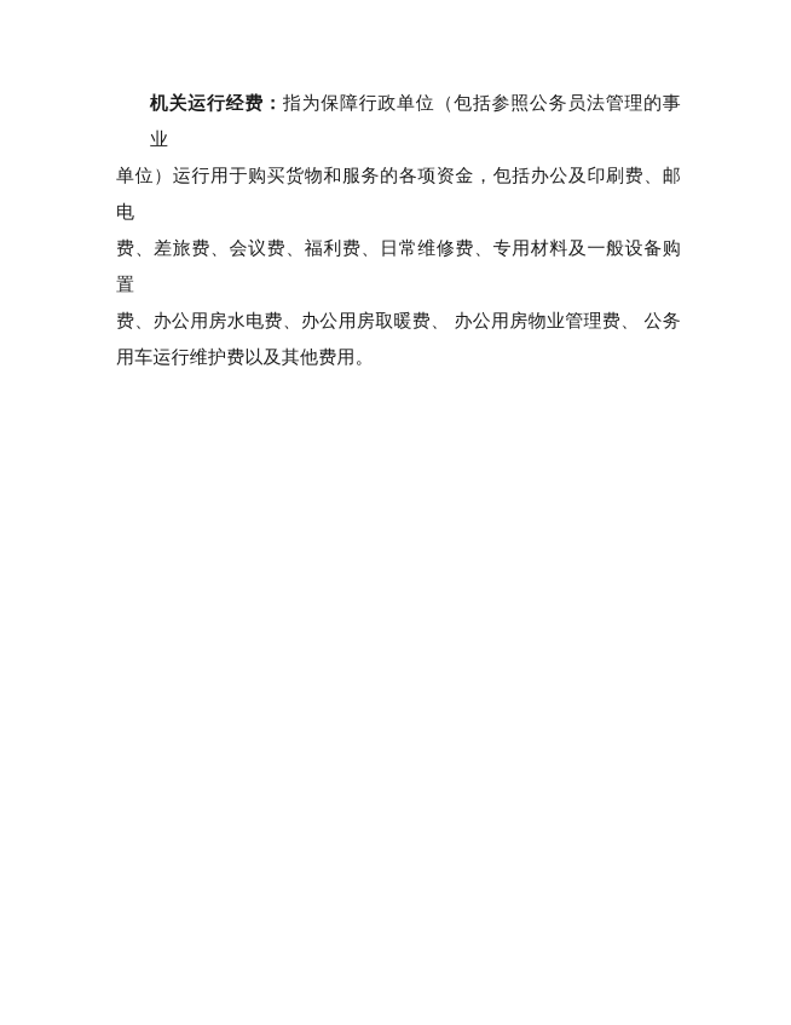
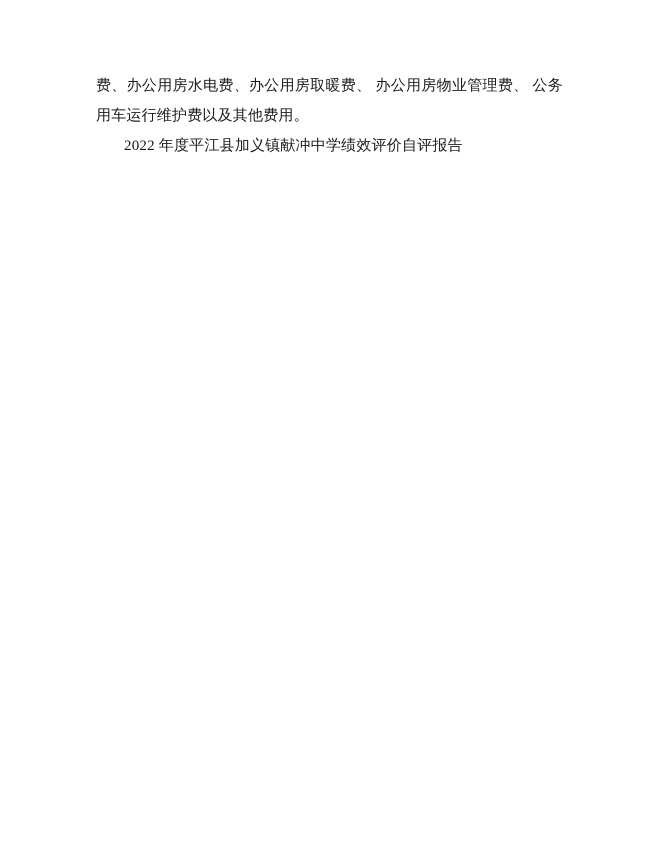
- 机关运行经费：指为保障行政单位（包括参照公务员法管理的事业
- 单位）运行用于购买货物和服务的各项资金，包括办公及印刷费、邮电
- 费、差旅费、会议费、福利费、日常维修费、专用材料及一般设备购置
  费、办公用房水电费、办公用房取暖费、 办公用房物业管理费、 公务
  用车运行维护费以及其他费用。
+ 2022 年度平江县加义镇献冲中学绩效评价自评报告
